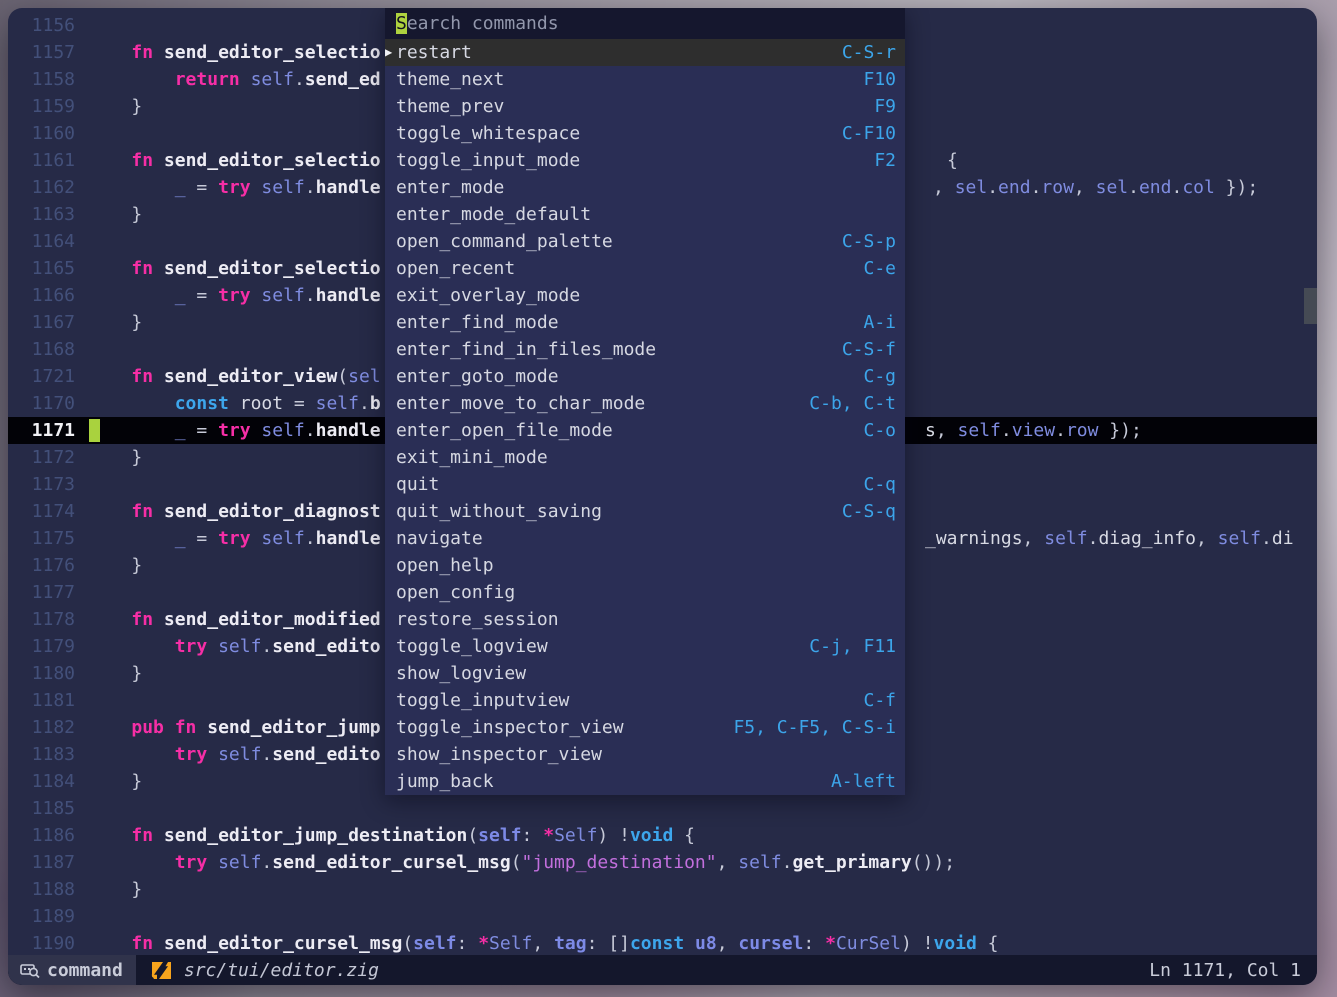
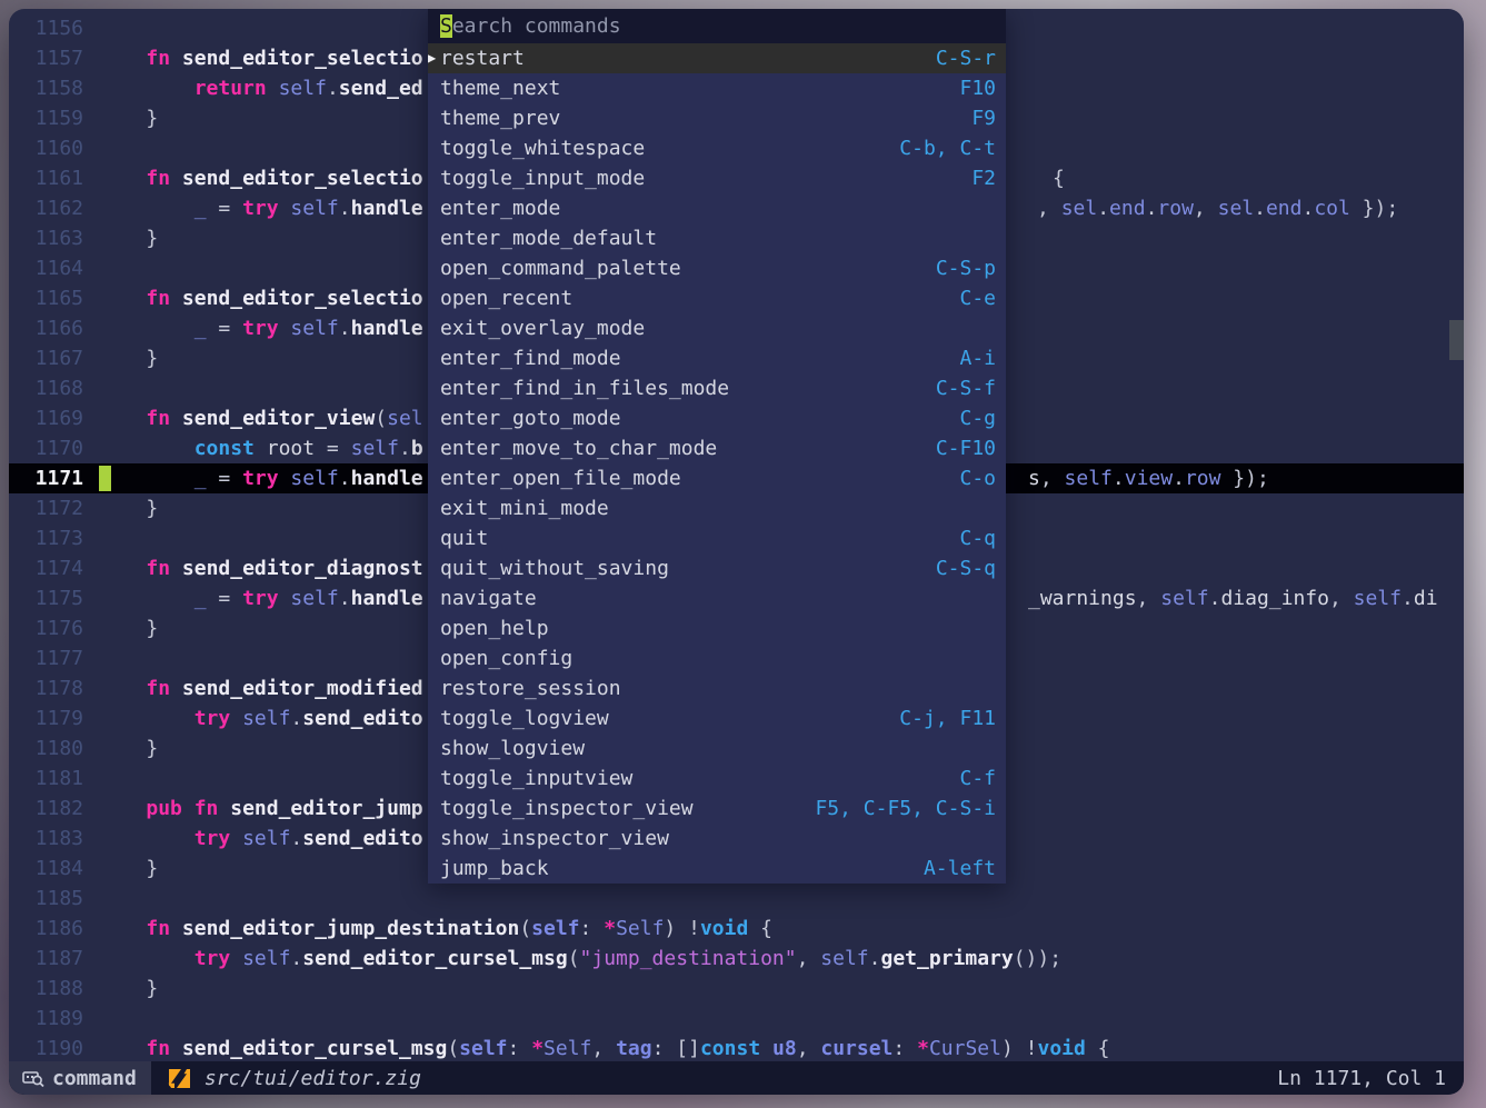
  1156
  1157
  fn send_editor_selectio
  1158
  return self.send_ed
  1159
  }
  1160
  1161
  fn send_editor_selectio
  {
  1162
  _ = try self.handle
  , sel.end.row, sel.end.col });
  1163
  }
  1164
  1165
  fn send_editor_selectio
  1166
  _ = try self.handle
  1167
  }
  1168
- 1721
+ 1169
  fn send_editor_view(sel
  1170
  const root = self.b
  1171
  _ = try self.handle
  s, self.view.row });
  1172
  }
  1173
  1174
  fn send_editor_diagnost
  1175
  _ = try self.handle
  _warnings, self.diag_info, self.di
  1176
  }
  1177
  1178
  fn send_editor_modified
  1179
  try self.send_edito
  1180
  }
  1181
  1182
  pub fn send_editor_jump
  1183
  try self.send_edito
  1184
  }
  1185
  1186
  fn send_editor_jump_destination(self: *Self) !void {
  1187
  try self.send_editor_cursel_msg("jump_destination", self.get_primary());
  1188
  }
  1189
  1190
  fn send_editor_cursel_msg(self: *Self, tag: []const u8, cursel: *CurSel) !void {
  Search commands
  ▶
  restart
  C-S-r
  theme_next
  F10
  theme_prev
  F9
  toggle_whitespace
- C-F10
+ C-b, C-t
  toggle_input_mode
  F2
  enter_mode
  enter_mode_default
  open_command_palette
  C-S-p
  open_recent
  C-e
  exit_overlay_mode
  enter_find_mode
  A-i
  enter_find_in_files_mode
  C-S-f
  enter_goto_mode
  C-g
  enter_move_to_char_mode
- C-b, C-t
+ C-F10
  enter_open_file_mode
  C-o
  exit_mini_mode
  quit
  C-q
  quit_without_saving
  C-S-q
  navigate
  open_help
  open_config
  restore_session
  toggle_logview
  C-j, F11
  show_logview
  toggle_inputview
  C-f
  toggle_inspector_view
  F5, C-F5, C-S-i
  show_inspector_view
  jump_back
  A-left
  command
  src/tui/editor.zig
  Ln 1171, Col 1
